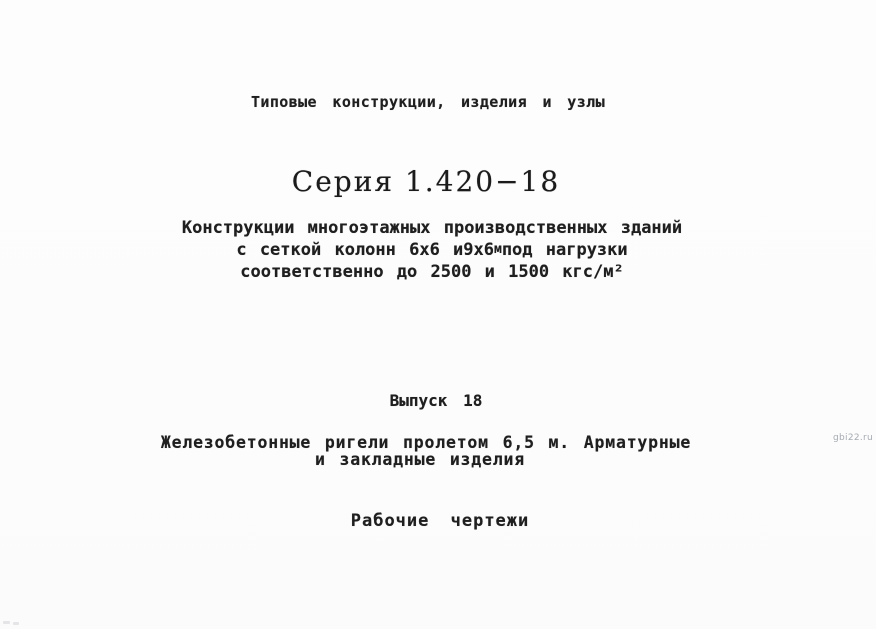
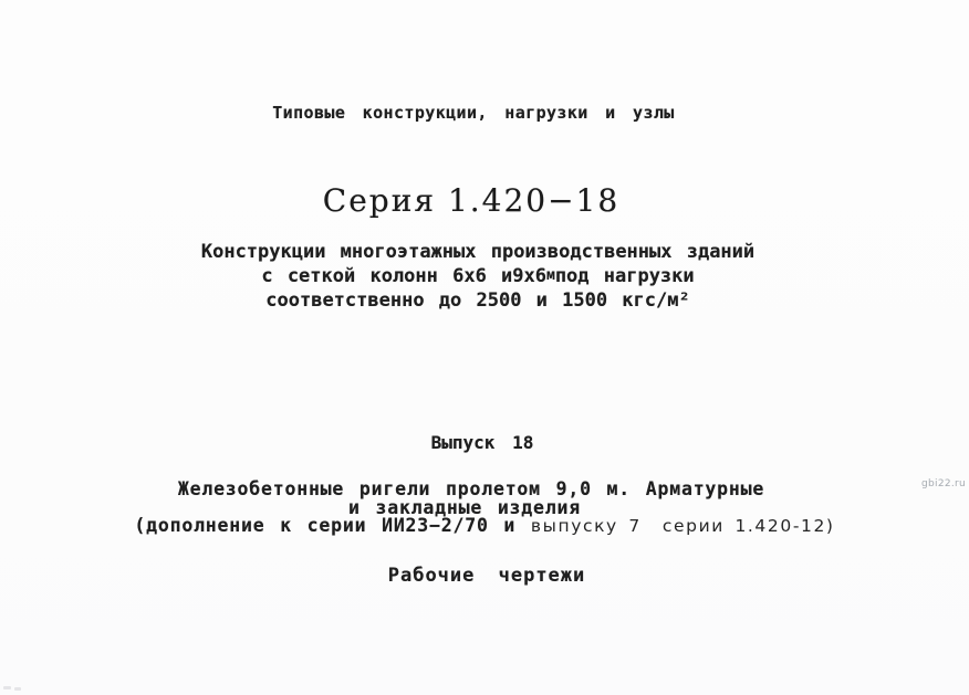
- Типовые конструкции, изделия и узлы
+ Типовые конструкции, нагрузки и узлы
  Серия 1.420−18
  Конструкции многоэтажных производственных зданий
  с сеткой колонн 6х6 и9х6мпод нагрузки
  соответственно до 2500 и 1500 кгс/м²
  Выпуск 18
- Железобетонные ригели пролетом 6,5 м. Арматурные
+ Железобетонные ригели пролетом 9,0 м. Арматурные
  и закладные изделия
+ (дополнение к серии ИИ23−2/70 и выпуску 7 серии 1.420-12)
  Рабочие чертежи
  gbi22.ru
